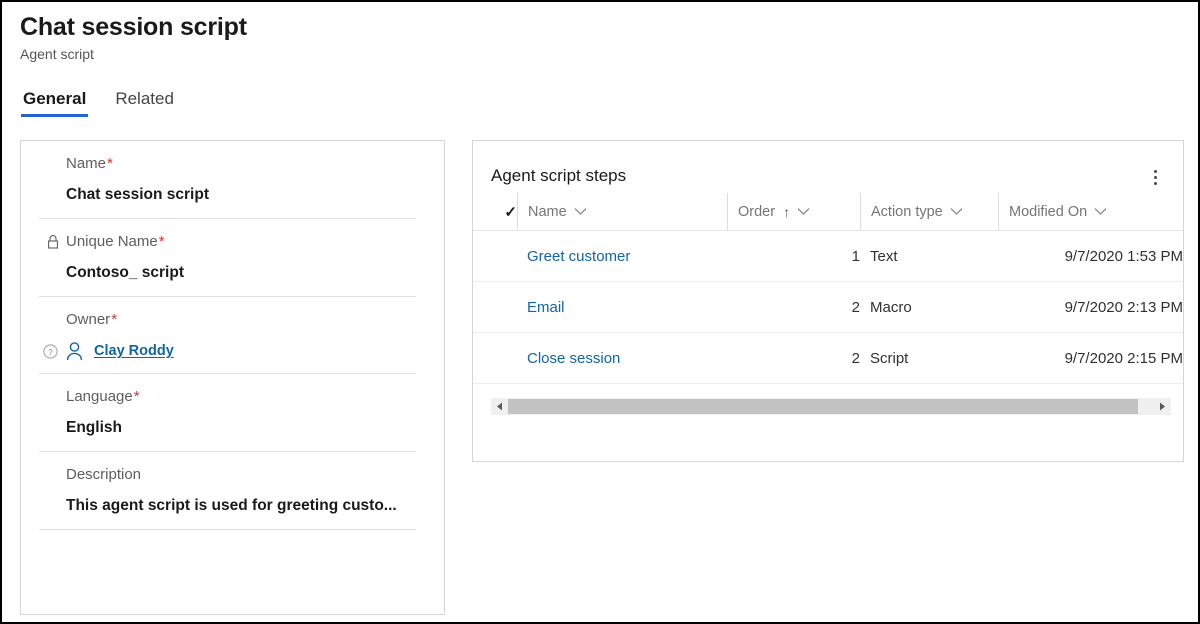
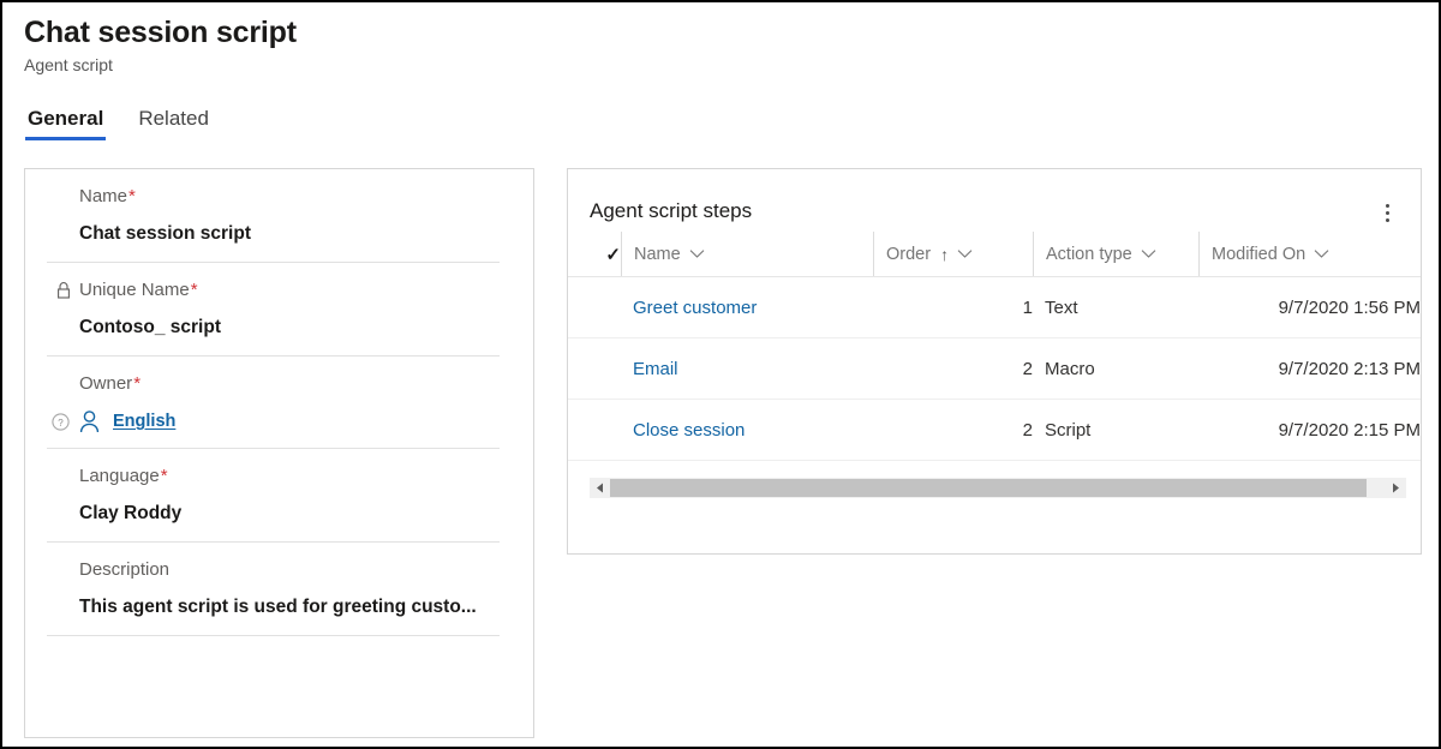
  Chat session script
  Agent script
  General
  Related
  Name
  *
  Chat session script
  Unique Name
  *
  Contoso_ script
  Owner
  *
  ?
- Clay Roddy
+ English
  Language
  *
- English
+ Clay Roddy
  Description
  This agent script is used for greeting custo...
  Agent script steps
  ✓	Name	Order ↑	Action type	Modified On
- 	Greet customer	1	Text	9/7/2020 1:53 PM
+ 	Greet customer	1	Text	9/7/2020 1:56 PM
  	Email	2	Macro	9/7/2020 2:13 PM
  	Close session	2	Script	9/7/2020 2:15 PM
